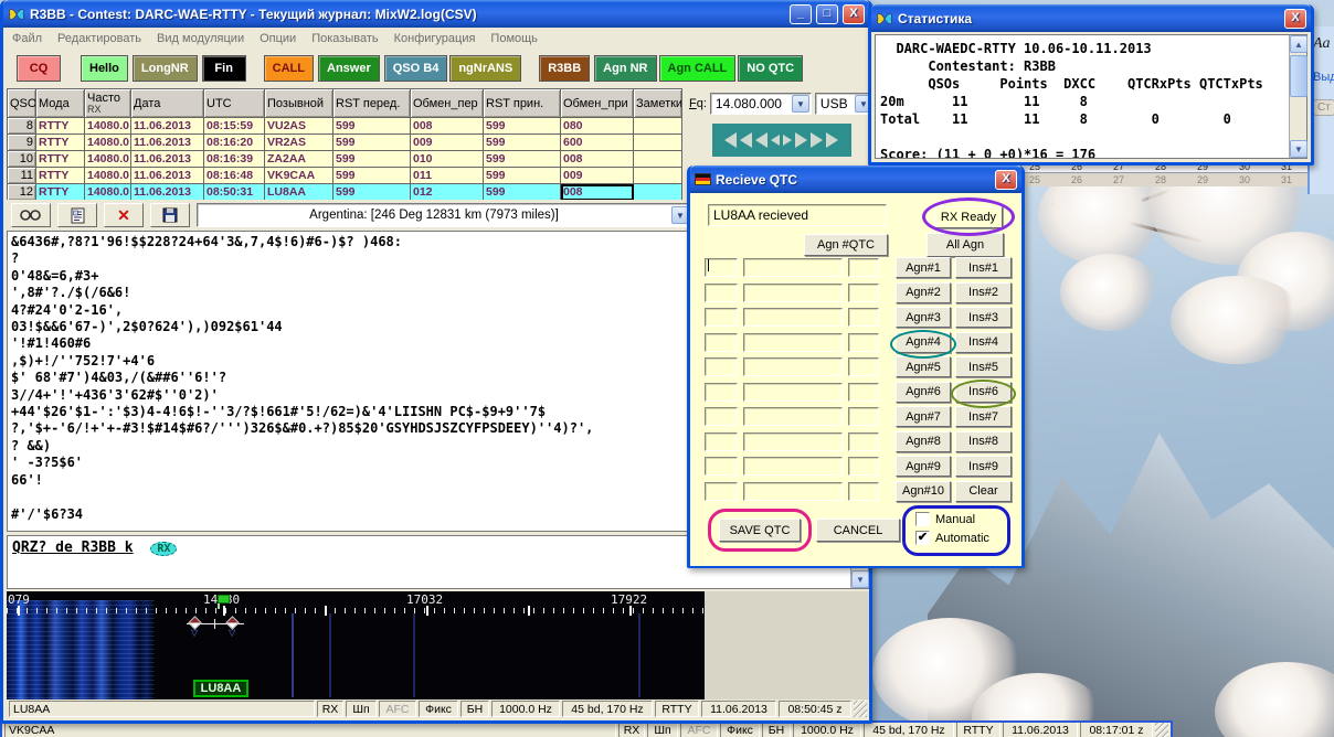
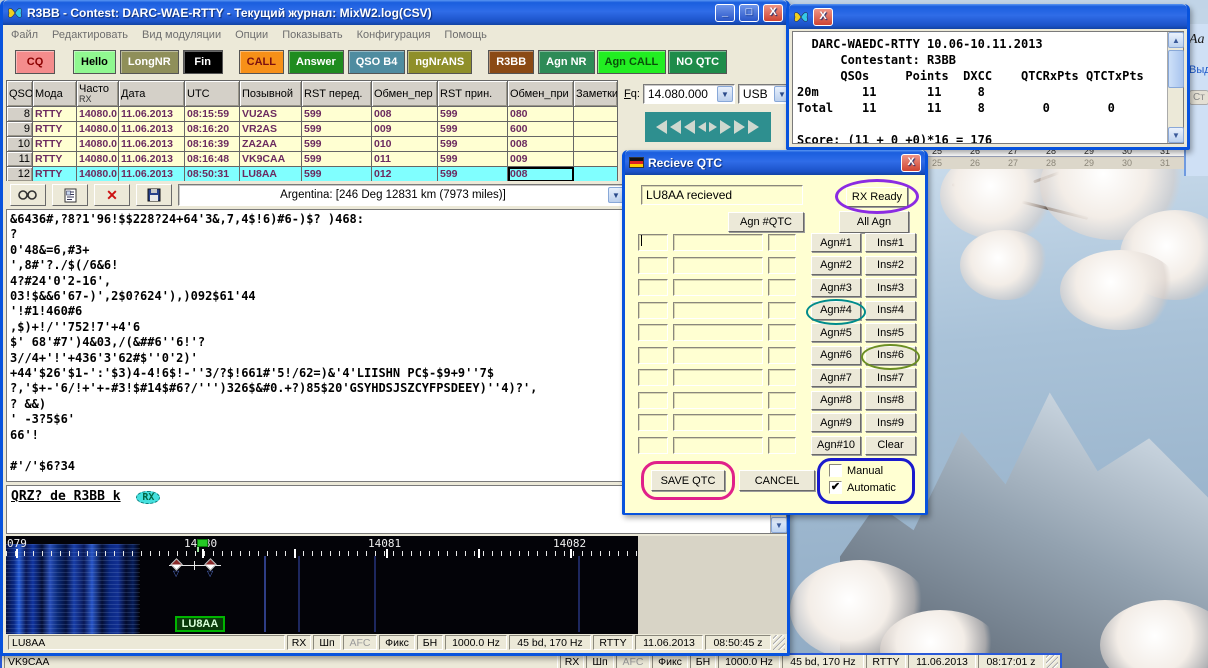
  25
  26
  27
  28
  29
  30
  31
  25
  26
  27
  28
  29
  30
  31
  Aa
  Выд
  Ст
  VK9CAA
  RX
  Шп
  AFC
  Фикс
  БН
  1000.0 Hz
  45 bd, 170 Hz
  RTTY
  11.06.2013
  08:17:01 z
  R3BB - Contest: DARC-WAE-RTTY - Текущий журнал: MixW2.log(CSV)
  _
  □
  X
  Файл
  Редактировать
  Вид модуляции
  Опции
  Показывать
  Конфигурация
  Помощь
  CQ
  Hello
  LongNR
  Fin
  CALL
  Answer
  QSO B4
  ngNrANS
  R3BB
  Agn NR
  Agn CALL
  NO QTC
  QSO
  Мода
  Часто
  RX
  Дата
  UTC
  Позывной
  RST перед.
  Обмен_пер
  RST прин.
  Обмен_при
  Заметки
  8
  RTTY
  14080.0
  11.06.2013
  08:15:59
  VU2AS
  599
  008
  599
  080
  9
  RTTY
  14080.0
  11.06.2013
  08:16:20
  VR2AS
  599
  009
  599
  600
  10
  RTTY
  14080.0
  11.06.2013
  08:16:39
  ZA2AA
  599
  010
  599
  008
  11
  RTTY
  14080.0
  11.06.2013
  08:16:48
  VK9CAA
  599
  011
  599
  009
  12
  RTTY
  14080.0
  11.06.2013
  08:50:31
  LU8AA
  599
  012
  599
  008
  Fq:
  14.080.000
  ▼
  USB
  ▼
  ✕
  Argentina: [246 Deg 12831 km (7973 miles)]
  ▼
  &6436#,?8?1'96!$$228?24+64'3&,7,4$!6)#6-)$? )468:
  ?
  0'48&=6,#3+
  ',8#'?./$(/6&6!
  4?#24'0'2-16',
  03!$&&6'67-)',2$0?624'),)092$61'44
  '!#1!460#6
  ,$)+!/''752!7'+4'6
  $' 68'#7')4&03,/(&##6''6!'?
  3//4+'!'+436'3'62#$''0'2)'
  +44'$26'$1-':'$3)4-4!6$!-''3/?$!661#'5!/62=)&'4'LIISHN PC$-$9+9''7$
  ?,'$+-'6/!+'+-#3!$#14$#6?/''')326$&#0.+?)85$20'GSYHDSJSZCYFPSDEEY)''4)?',
  ? &&)
  ' -3?5$6'
  66'!
  #'/'$6?34
  QRZ? de R3BB k RX
  ▼
  079
- 17032
+ 14081
- 17922
+ 14082
  ▽
  ▽
  LU8AA
  LU8AA
  RX
  Шп
  AFC
  Фикс
  БН
  1000.0 Hz
  45 bd, 170 Hz
  RTTY
  11.06.2013
  08:50:45 z
- Статистика
  X
  DARC-WAEDC-RTTY 10.06-10.11.2013
  Contestant: R3BB
  QSOs Points DXCC QTCRxPts QTCTxPts
  20m 11 11 8
  Total 11 11 8 0 0
  Score: (11 + 0 +0)*16 = 176
  ▲
  ▼
  Recieve QTC
  X
  LU8AA recieved
  RX Ready
  Agn #QTC
  All Agn
  Agn#1
  Ins#1
  Agn#2
  Ins#2
  Agn#3
  Ins#3
  Agn#4
  Ins#4
  Agn#5
  Ins#5
  Agn#6
  Ins#6
  Agn#7
  Ins#7
  Agn#8
  Ins#8
  Agn#9
  Ins#9
  Agn#10
  Clear
  SAVE QTC
  CANCEL
  Manual
  ✔
  Automatic
